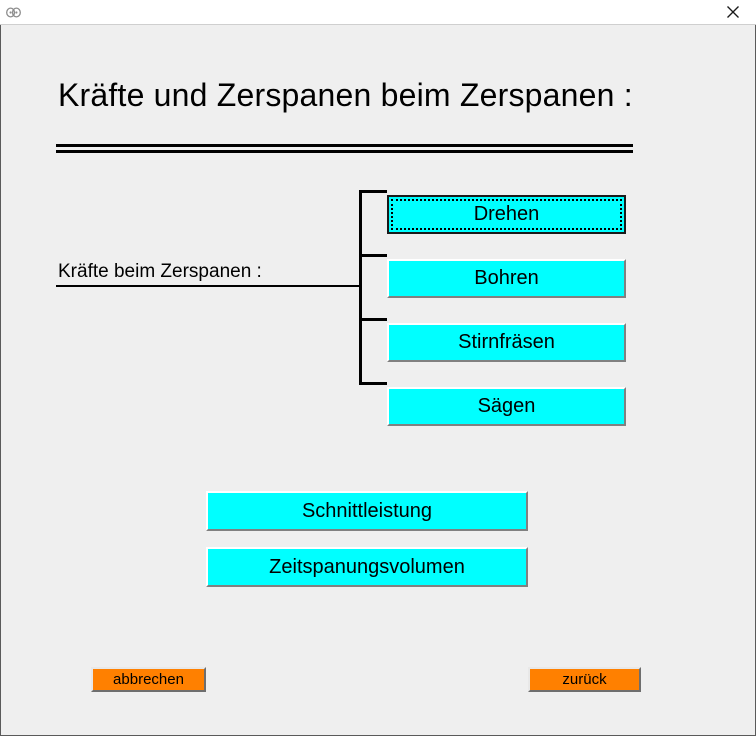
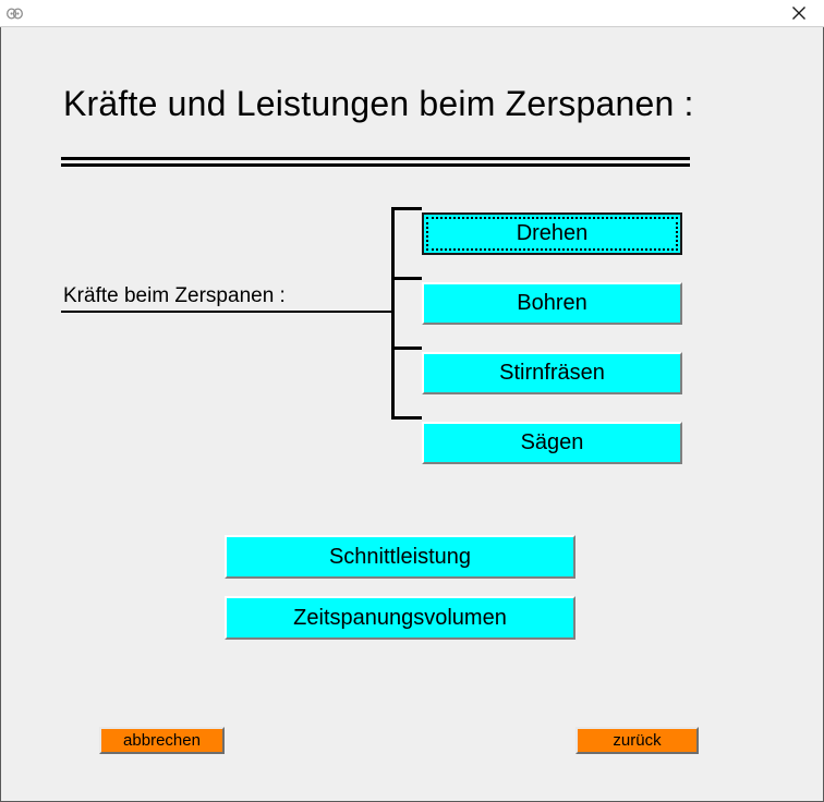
- Kräfte und Zerspanen beim Zerspanen :
+ Kräfte und Leistungen beim Zerspanen :
  Kräfte beim Zerspanen :
  Drehen
  Bohren
  Stirnfräsen
  Sägen
  Schnittleistung
  Zeitspanungsvolumen
  abbrechen
  zurück
